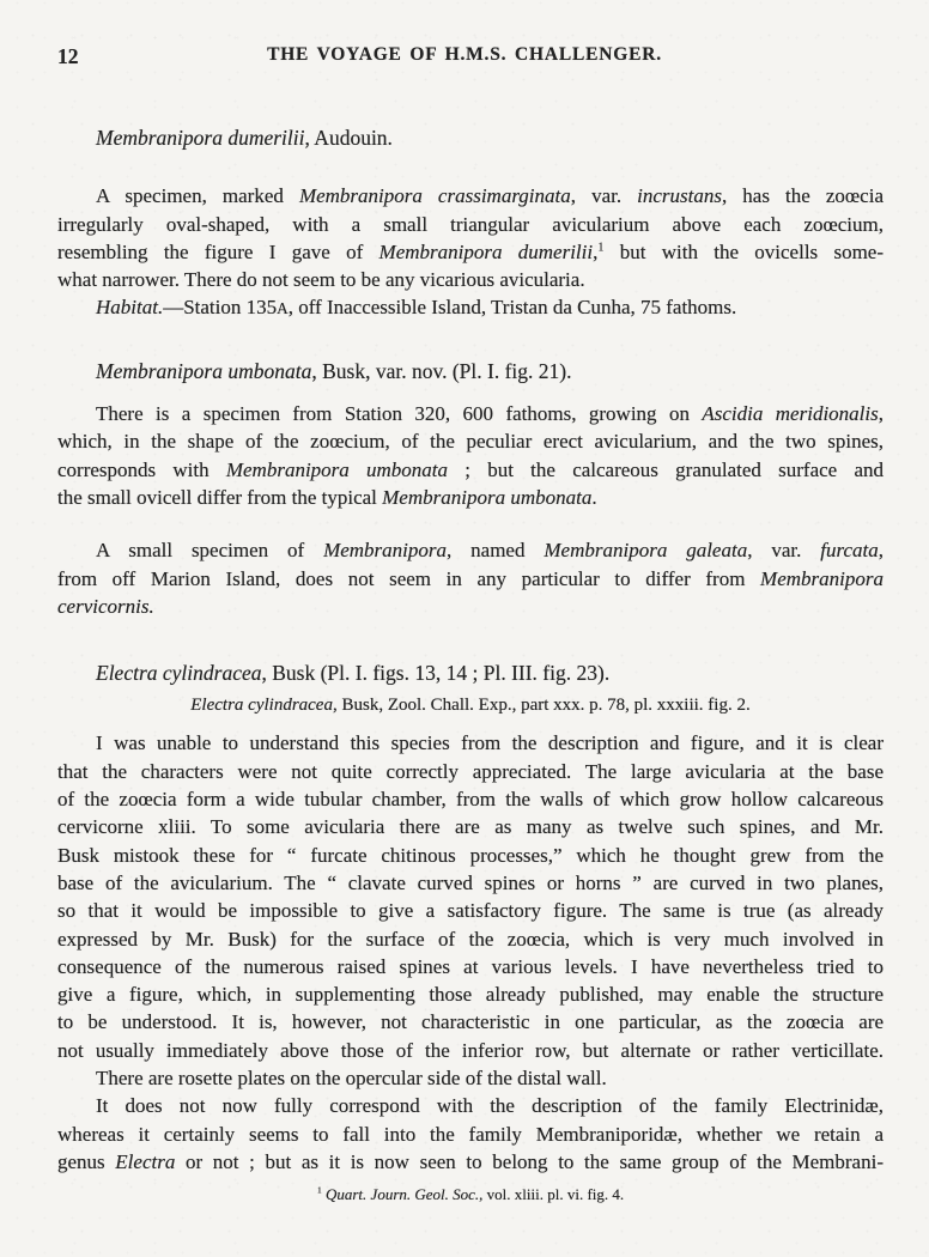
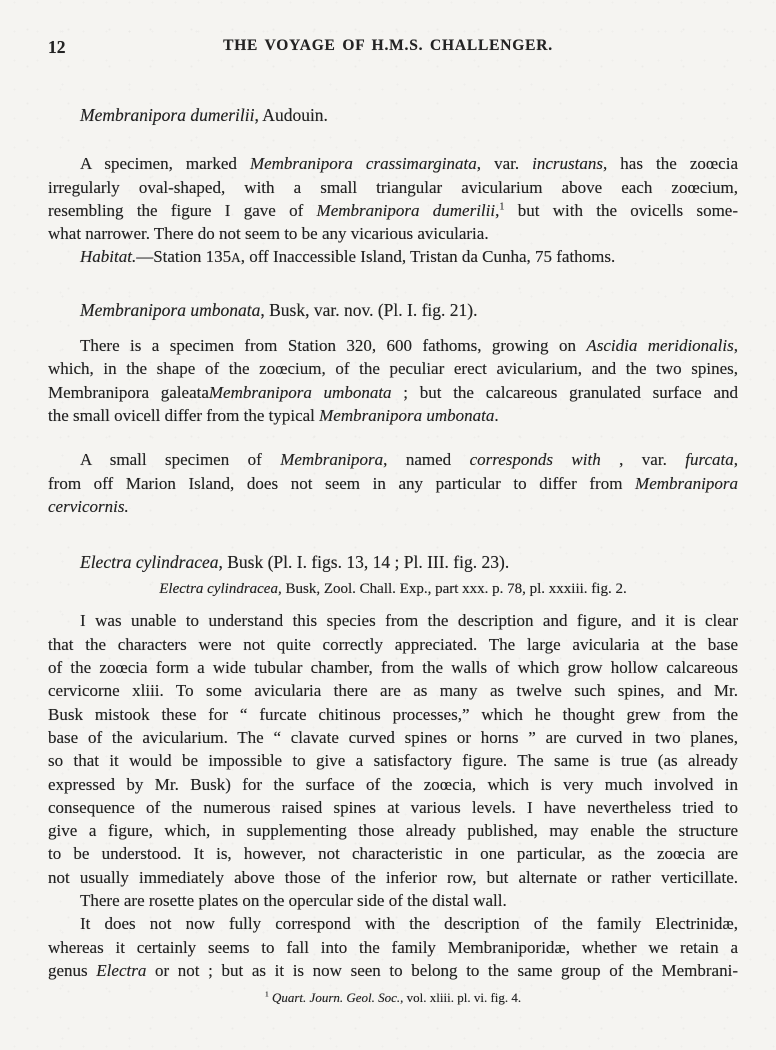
  12
  THE VOYAGE OF H.M.S. CHALLENGER.
  Membranipora dumerilii, Audouin.
  A specimen, marked Membranipora crassimarginata, var. incrustans, has the zoœcia
  irregularly oval-shaped, with a small triangular avicularium above each zoœcium,
  resembling the figure I gave of Membranipora dumerilii,1 but with the ovicells some-
  what narrower. There do not seem to be any vicarious avicularia.
  Habitat.—Station 135A, off Inaccessible Island, Tristan da Cunha, 75 fathoms.
  Membranipora umbonata, Busk, var. nov. (Pl. I. fig. 21).
  There is a specimen from Station 320, 600 fathoms, growing on Ascidia meridionalis,
  which, in the shape of the zoœcium, of the peculiar erect avicularium, and the two spines,
- corresponds with Membranipora umbonata ; but the calcareous granulated surface and
+ Membranipora galeataMembranipora umbonata ; but the calcareous granulated surface and
  the small ovicell differ from the typical Membranipora umbonata.
- A small specimen of Membranipora, named Membranipora galeata, var. furcata,
+ A small specimen of Membranipora, named corresponds with , var. furcata,
  from off Marion Island, does not seem in any particular to differ from Membranipora
  cervicornis.
  Electra cylindracea, Busk (Pl. I. figs. 13, 14 ; Pl. III. fig. 23).
  Electra cylindracea, Busk, Zool. Chall. Exp., part xxx. p. 78, pl. xxxiii. fig. 2.
  I was unable to understand this species from the description and figure, and it is clear
  that the characters were not quite correctly appreciated. The large avicularia at the base
  of the zoœcia form a wide tubular chamber, from the walls of which grow hollow calcareous
  cervicorne xliii. To some avicularia there are as many as twelve such spines, and Mr.
  Busk mistook these for “ furcate chitinous processes,” which he thought grew from the
  base of the avicularium. The “ clavate curved spines or horns ” are curved in two planes,
  so that it would be impossible to give a satisfactory figure. The same is true (as already
  expressed by Mr. Busk) for the surface of the zoœcia, which is very much involved in
  consequence of the numerous raised spines at various levels. I have nevertheless tried to
  give a figure, which, in supplementing those already published, may enable the structure
  to be understood. It is, however, not characteristic in one particular, as the zoœcia are
  not usually immediately above those of the inferior row, but alternate or rather verticillate.
  There are rosette plates on the opercular side of the distal wall.
  It does not now fully correspond with the description of the family Electrinidæ,
  whereas it certainly seems to fall into the family Membraniporidæ, whether we retain a
  genus Electra or not ; but as it is now seen to belong to the same group of the Membrani-
  1 Quart. Journ. Geol. Soc., vol. xliii. pl. vi. fig. 4.
